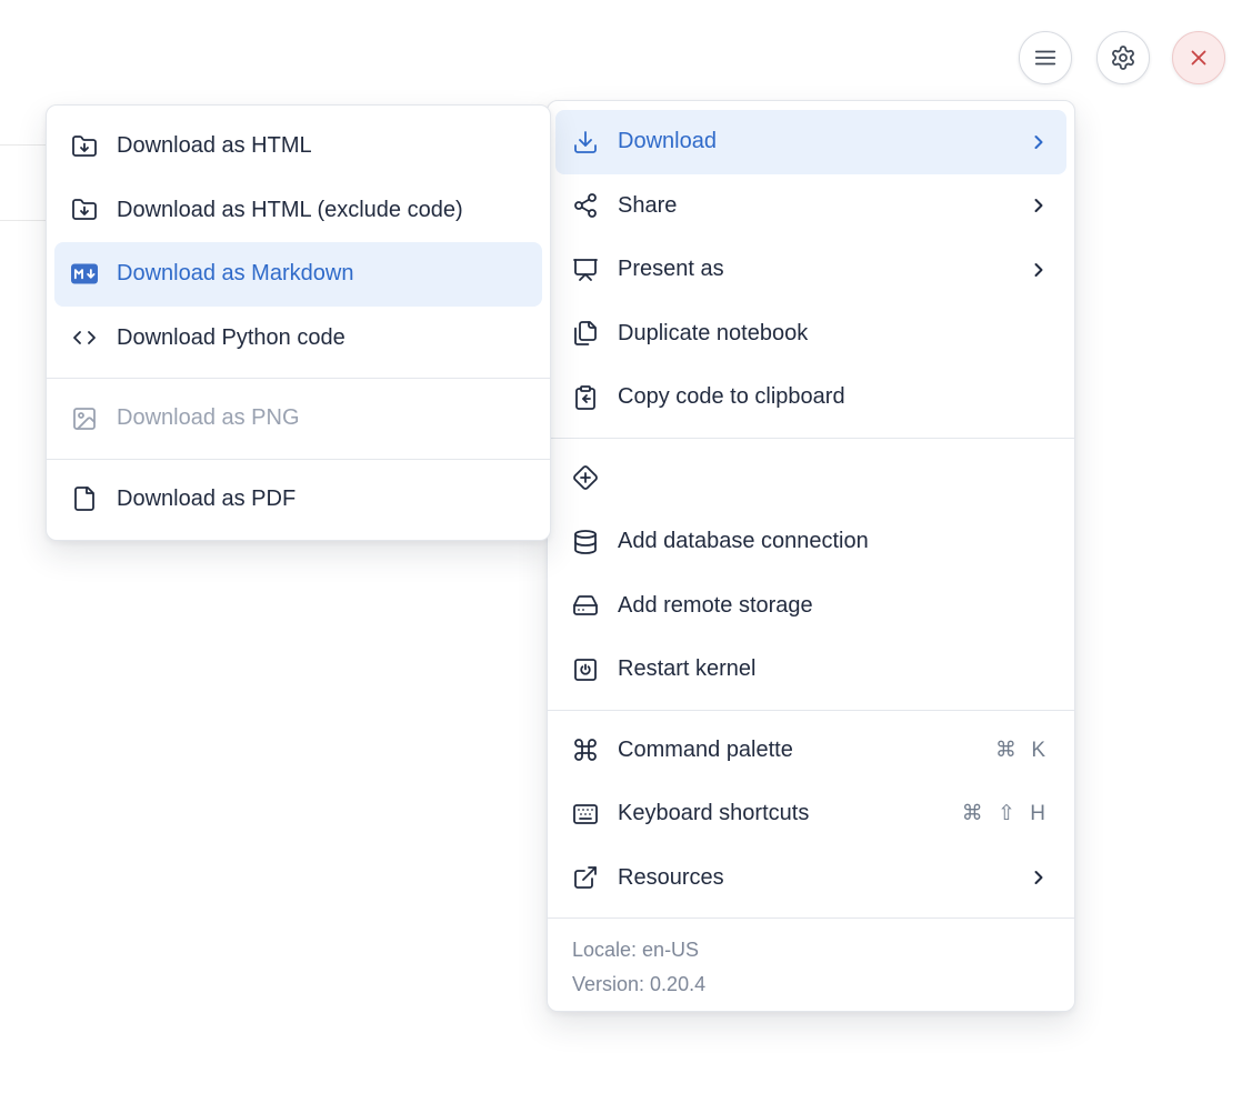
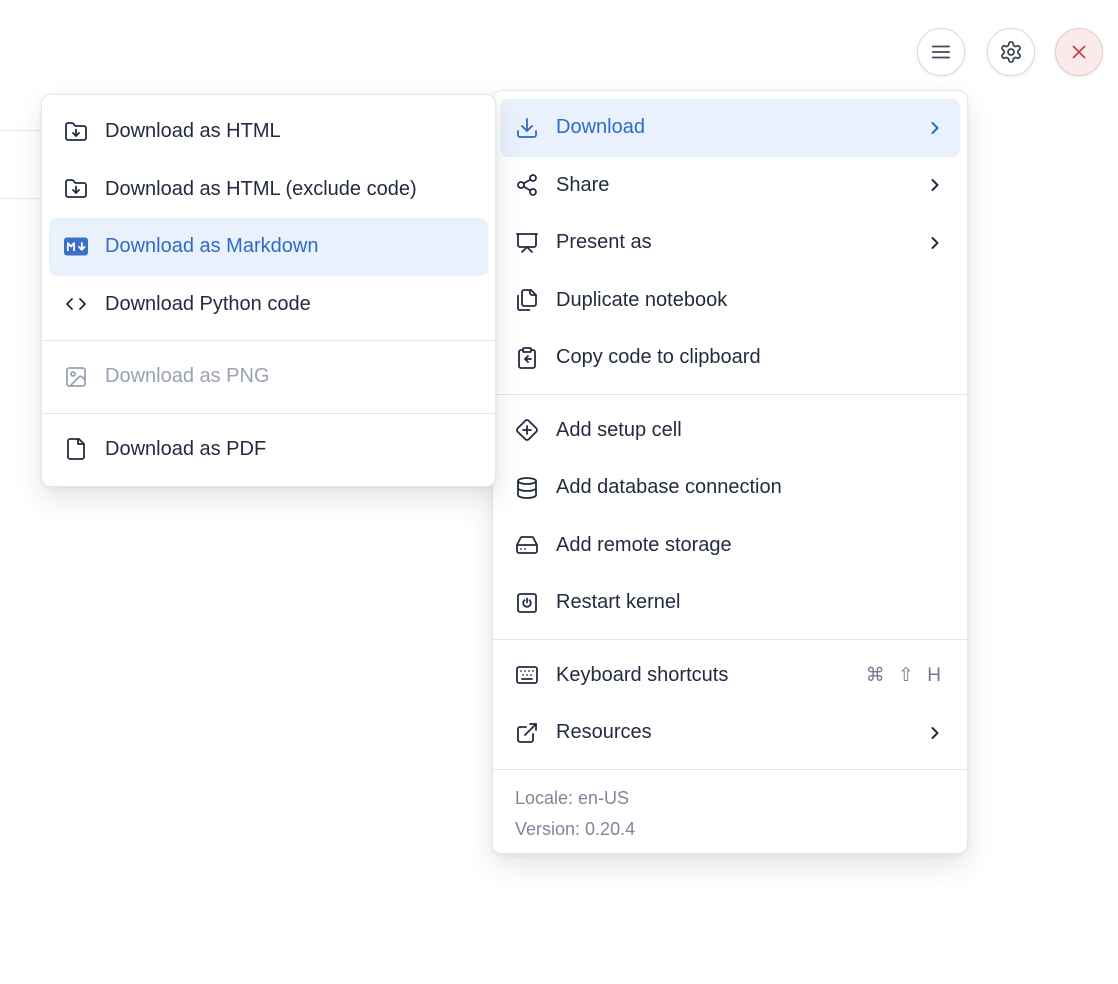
  Download
  Share
  Present as
  Duplicate notebook
  Copy code to clipboard
+ Add setup cell
  Add database connection
  Add remote storage
  Restart kernel
- Command palette
- ⌘ K
  Keyboard shortcuts
  ⌘ ⇧ H
  Resources
  Locale: en-US
  Version: 0.20.4
  Download as HTML
  Download as HTML (exclude code)
  Download as Markdown
  Download Python code
  Download as PNG
  Download as PDF
